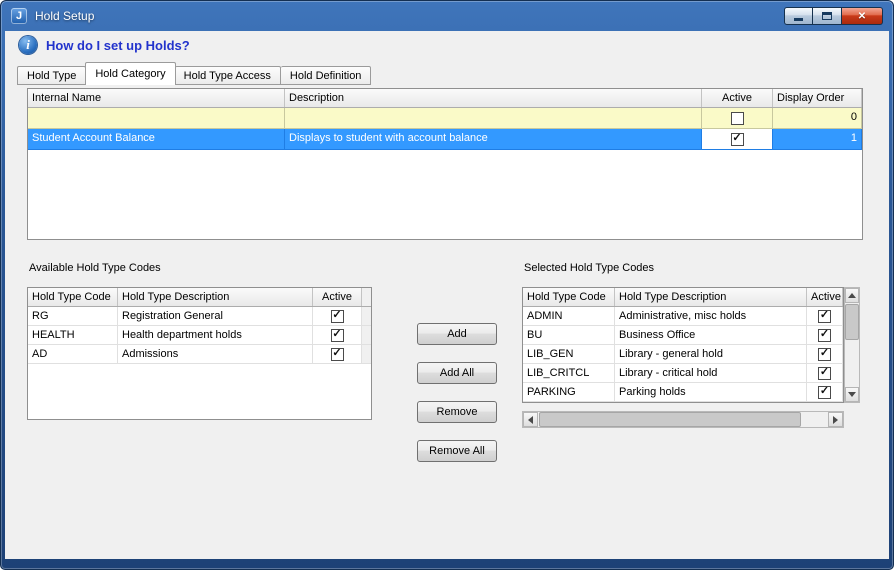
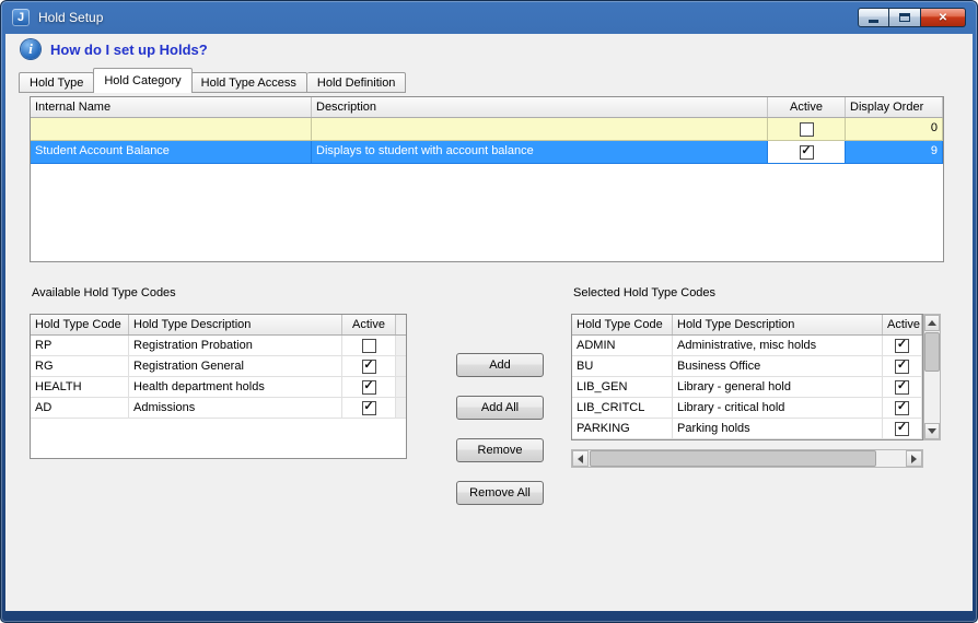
  J
  Hold Setup
  ✕
  i
  How do I set up Holds?
  Hold Type
  Hold Category
  Hold Type Access
  Hold Definition
  Internal Name
  Description
  Active
  Display Order
  0
  Student Account Balance
  Displays to student with account balance
- 1
+ 9
  Available Hold Type Codes
  Hold Type Code
  Hold Type Description
  Active
+ RP
+ Registration Probation
  RG
  Registration General
  HEALTH
  Health department holds
  AD
  Admissions
  Add
  Add All
  Remove
  Remove All
  Selected Hold Type Codes
  Hold Type Code
  Hold Type Description
  Active
  ADMIN
  Administrative, misc holds
  BU
  Business Office
  LIB_GEN
  Library - general hold
  LIB_CRITCL
  Library - critical hold
  PARKING
  Parking holds
